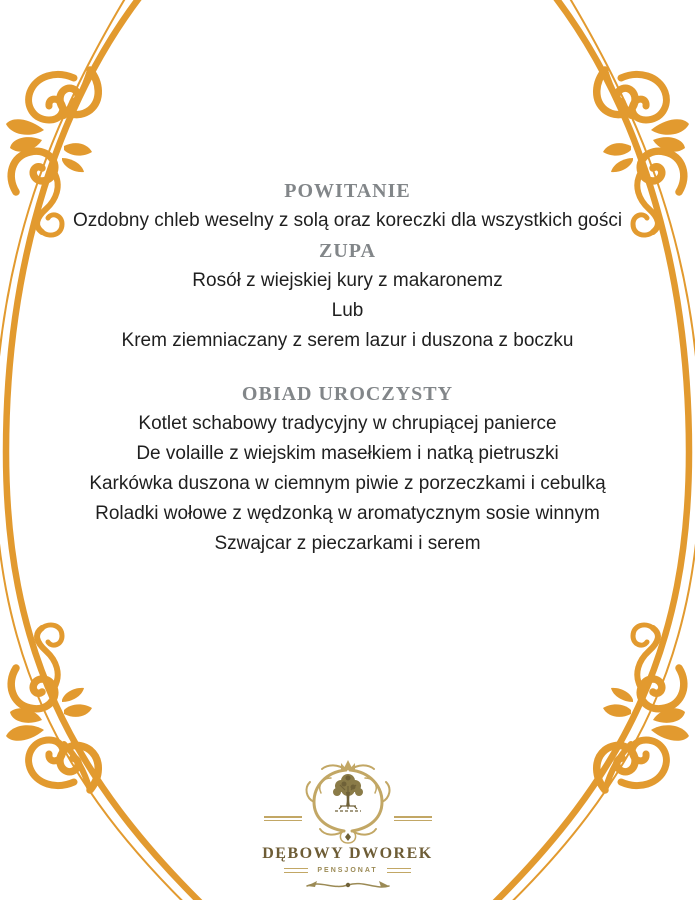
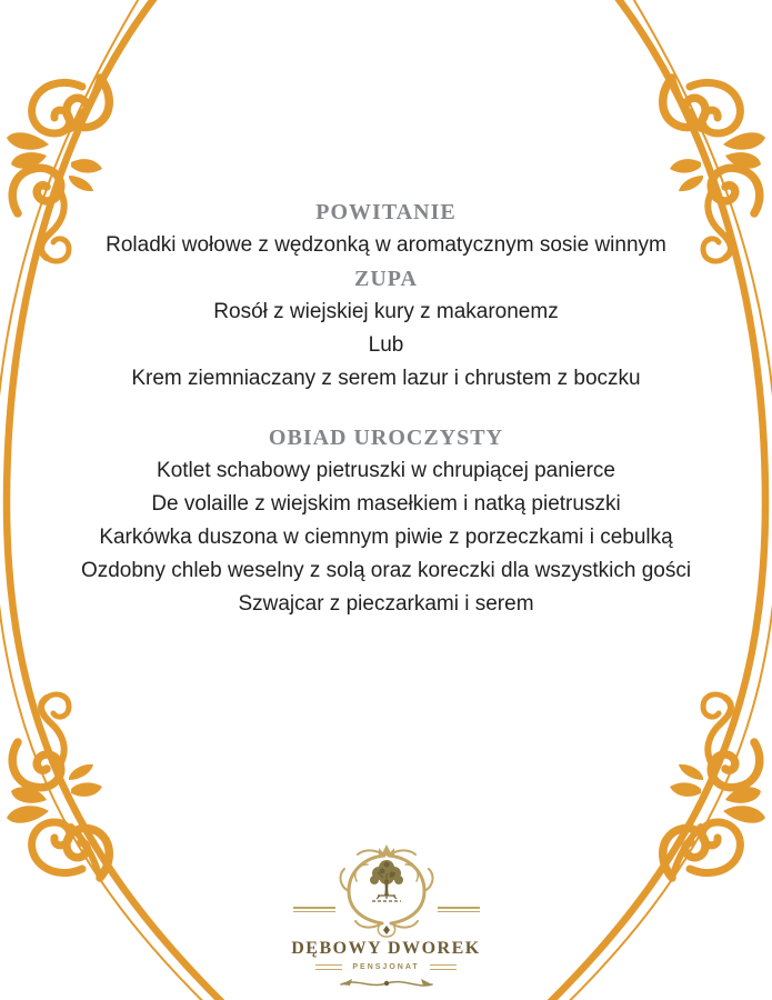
  POWITANIE
- Ozdobny chleb weselny z solą oraz koreczki dla wszystkich gości
+ Roladki wołowe z wędzonką w aromatycznym sosie winnym
  ZUPA
  Rosół z wiejskiej kury z makaronemz
  Lub
- Krem ziemniaczany z serem lazur i duszona z boczku
+ Krem ziemniaczany z serem lazur i chrustem z boczku
  OBIAD UROCZYSTY
- Kotlet schabowy tradycyjny w chrupiącej panierce
+ Kotlet schabowy pietruszki w chrupiącej panierce
  De volaille z wiejskim masełkiem i natką pietruszki
  Karkówka duszona w ciemnym piwie z porzeczkami i cebulką
- Roladki wołowe z wędzonką w aromatycznym sosie winnym
+ Ozdobny chleb weselny z solą oraz koreczki dla wszystkich gości
  Szwajcar z pieczarkami i serem
  DĘBOWY DWOREK
